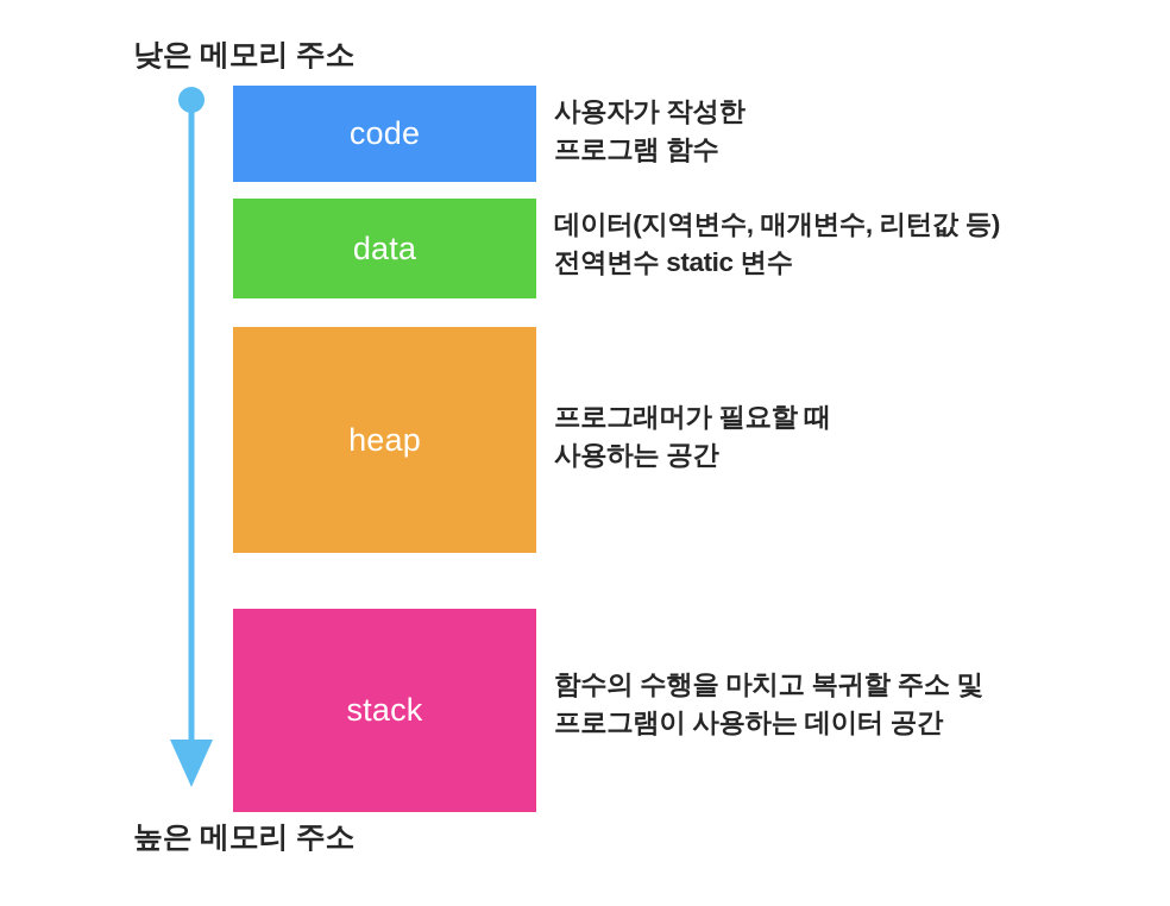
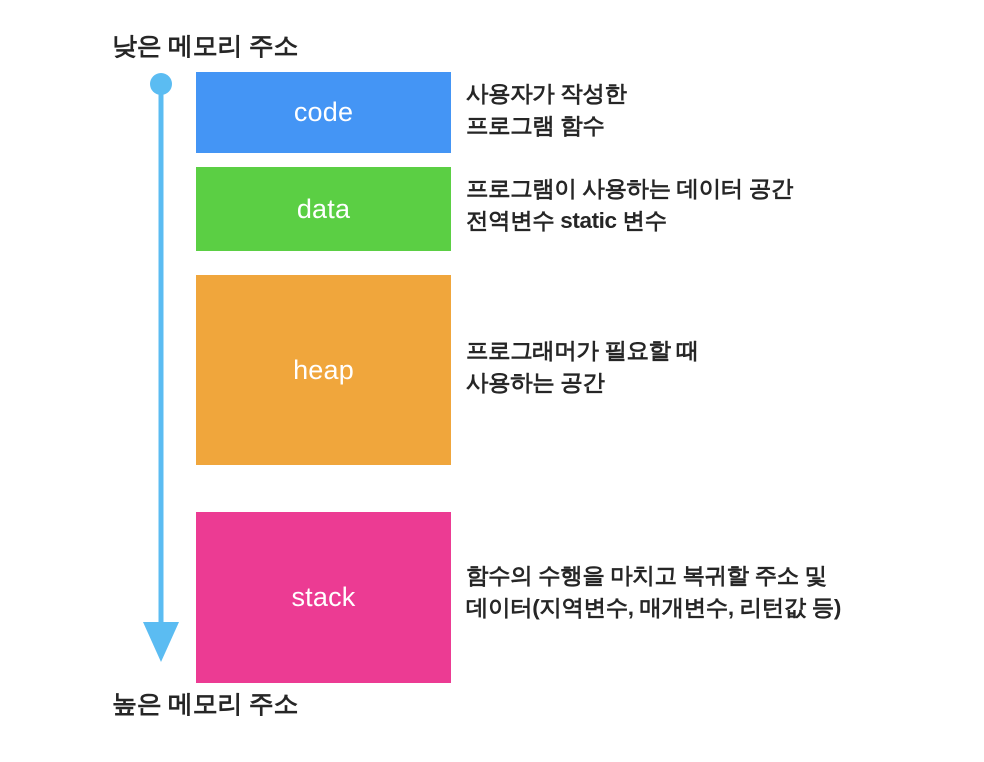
  낮은 메모리 주소
  code
  사용자가 작성한
  프로그램 함수
  data
- 데이터(지역변수, 매개변수, 리턴값 등)
+ 프로그램이 사용하는 데이터 공간
  전역변수 static 변수
  heap
  프로그래머가 필요할 때
  사용하는 공간
  stack
  함수의 수행을 마치고 복귀할 주소 및
- 프로그램이 사용하는 데이터 공간
+ 데이터(지역변수, 매개변수, 리턴값 등)
  높은 메모리 주소
